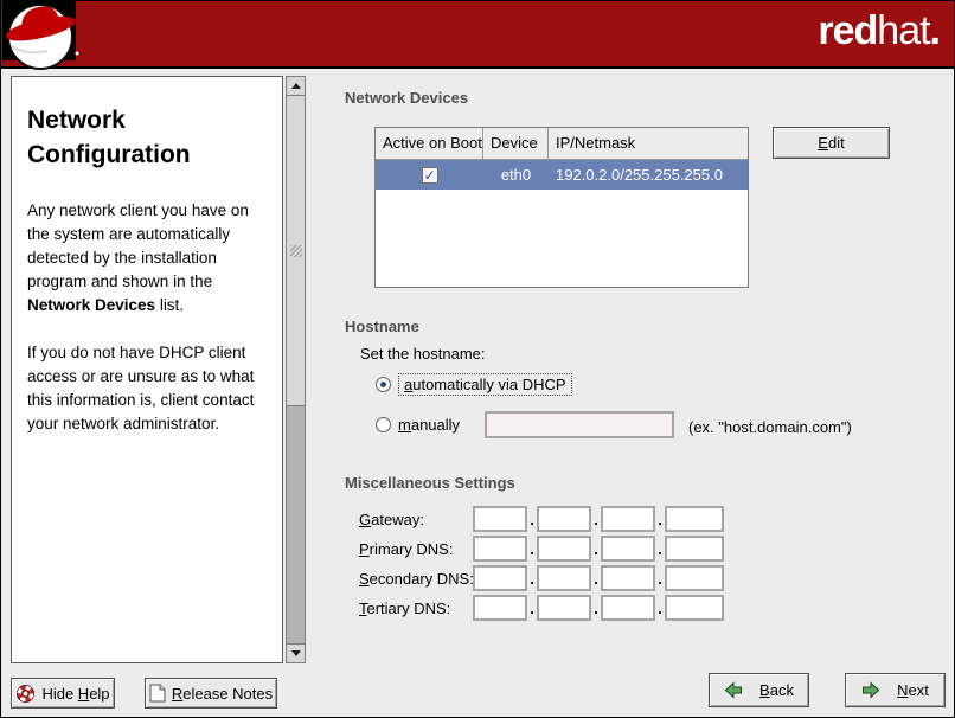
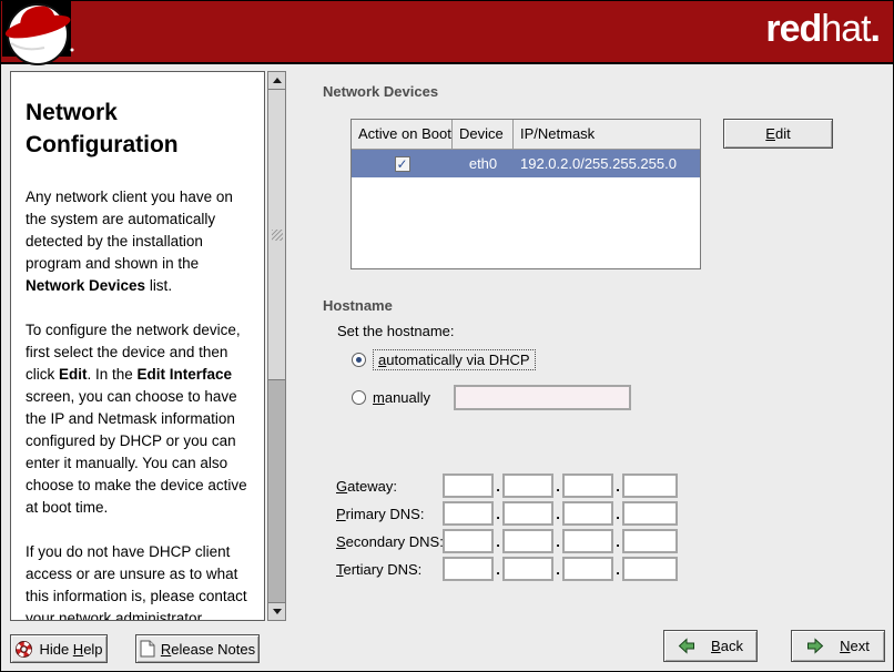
  redhat.
  Network Configuration
  Any network client you have on the system are automatically detected by the installation program and shown in the Network Devices list.
+ To configure the network device, first select the device and then click Edit. In the Edit Interface screen, you can choose to have the IP and Netmask information configured by DHCP or you can enter it manually. You can also choose to make the device active at boot time.
- If you do not have DHCP client access or are unsure as to what this information is, client contact your network administrator.
+ If you do not have DHCP client access or are unsure as to what this information is, please contact your network administrator.
  Network Devices
  Active on Boot
  Device
  IP/Netmask
  ✓
  eth0
  192.0.2.0/255.255.255.0
  Edit
  Hostname
  Set the hostname:
  automatically via DHCP
  manually
- (ex. "host.domain.com")
- Miscellaneous Settings
  Gateway:
  .
  .
  .
  Primary DNS:
  .
  .
  .
  Secondary DNS
  .
  .
  .
  Tertiary DNS:
  .
  .
  .
  Hide Help
  Release Notes
  Back
  Next
